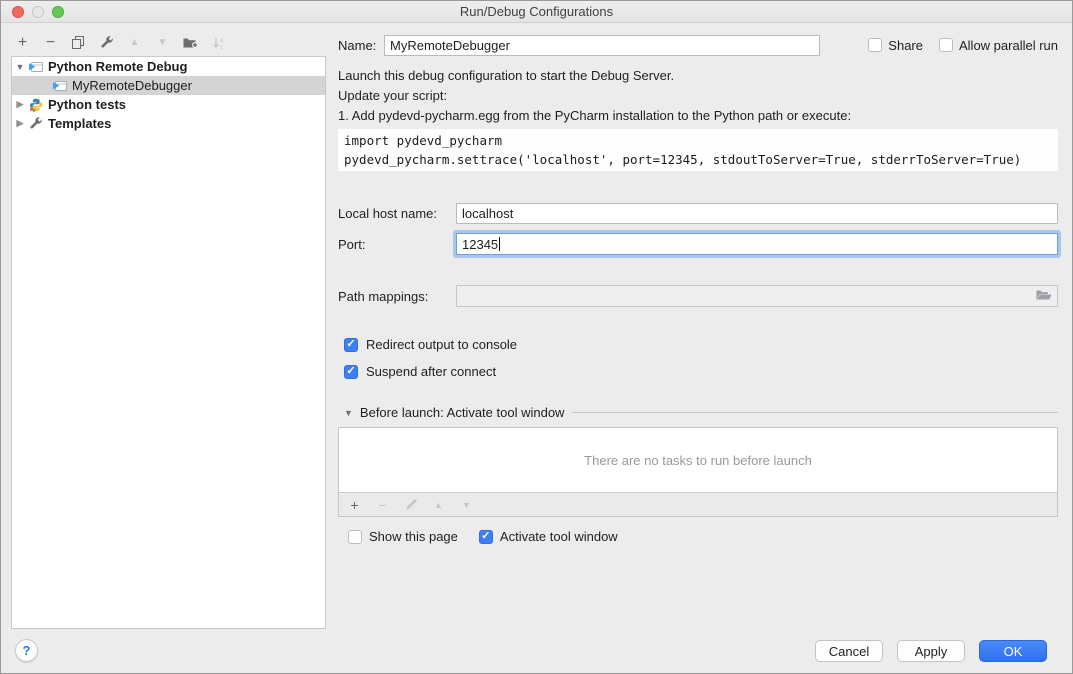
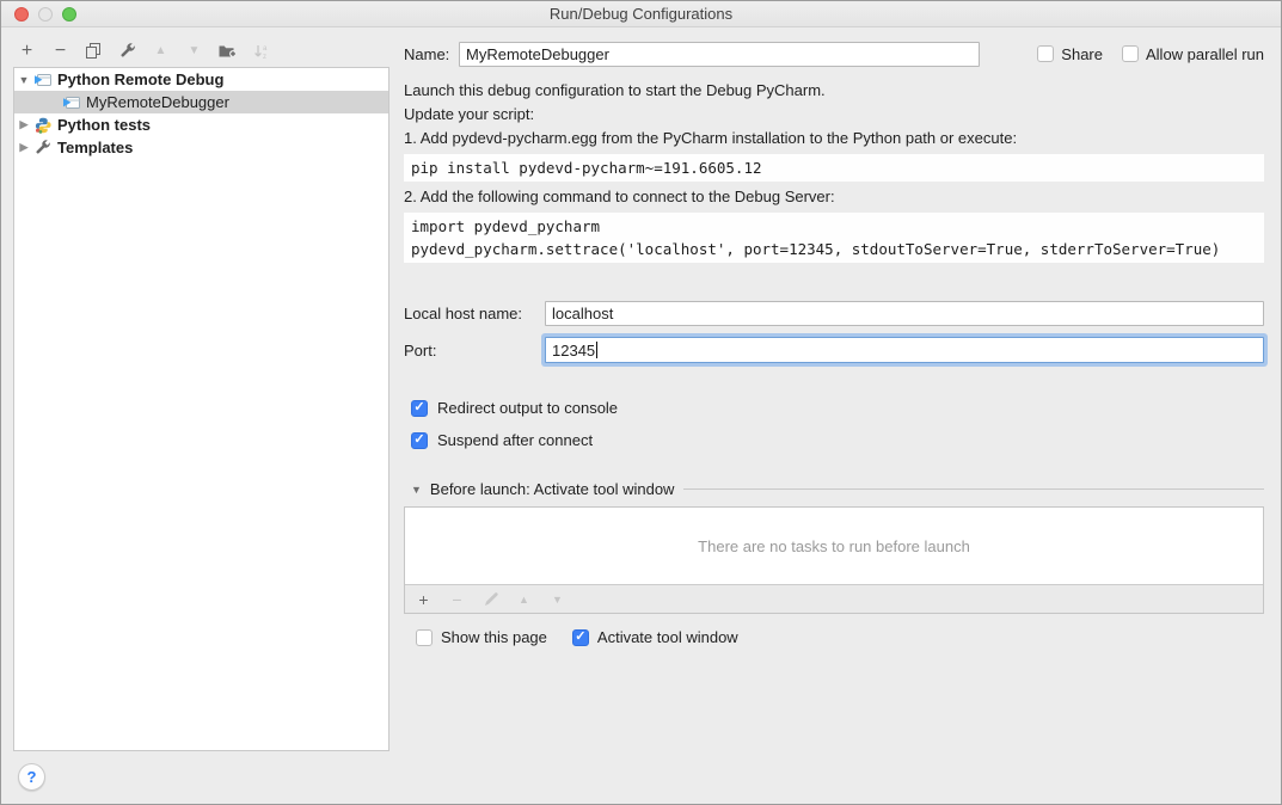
  Run/Debug Configurations
  +
  −
  ▲
  ▼
  ▼
  Python Remote Debug
  MyRemoteDebugger
  ▶
  Python tests
  ▶
  Templates
  Name:
  MyRemoteDebugger
  Share
  Allow parallel run
- Launch this debug configuration to start the Debug Server.
+ Launch this debug configuration to start the Debug PyCharm.
  Update your script:
  1. Add pydevd-pycharm.egg from the PyCharm installation to the Python path or execute:
+ pip install pydevd-pycharm~=191.6605.12
+ 2. Add the following command to connect to the Debug Server:
  import pydevd_pycharm
  pydevd_pycharm.settrace('localhost', port=12345, stdoutToServer=True, stderrToServer=True)
  Local host name:
  localhost
  Port:
  12345
- Path mappings:
  ✓
  Redirect output to console
  ✓
  Suspend after connect
  ▼
  Before launch: Activate tool window
  There are no tasks to run before launch
  +
  −
  ▲
  ▼
  Show this page
  ✓
  Activate tool window
  ?
- Cancel
- Apply
- OK
